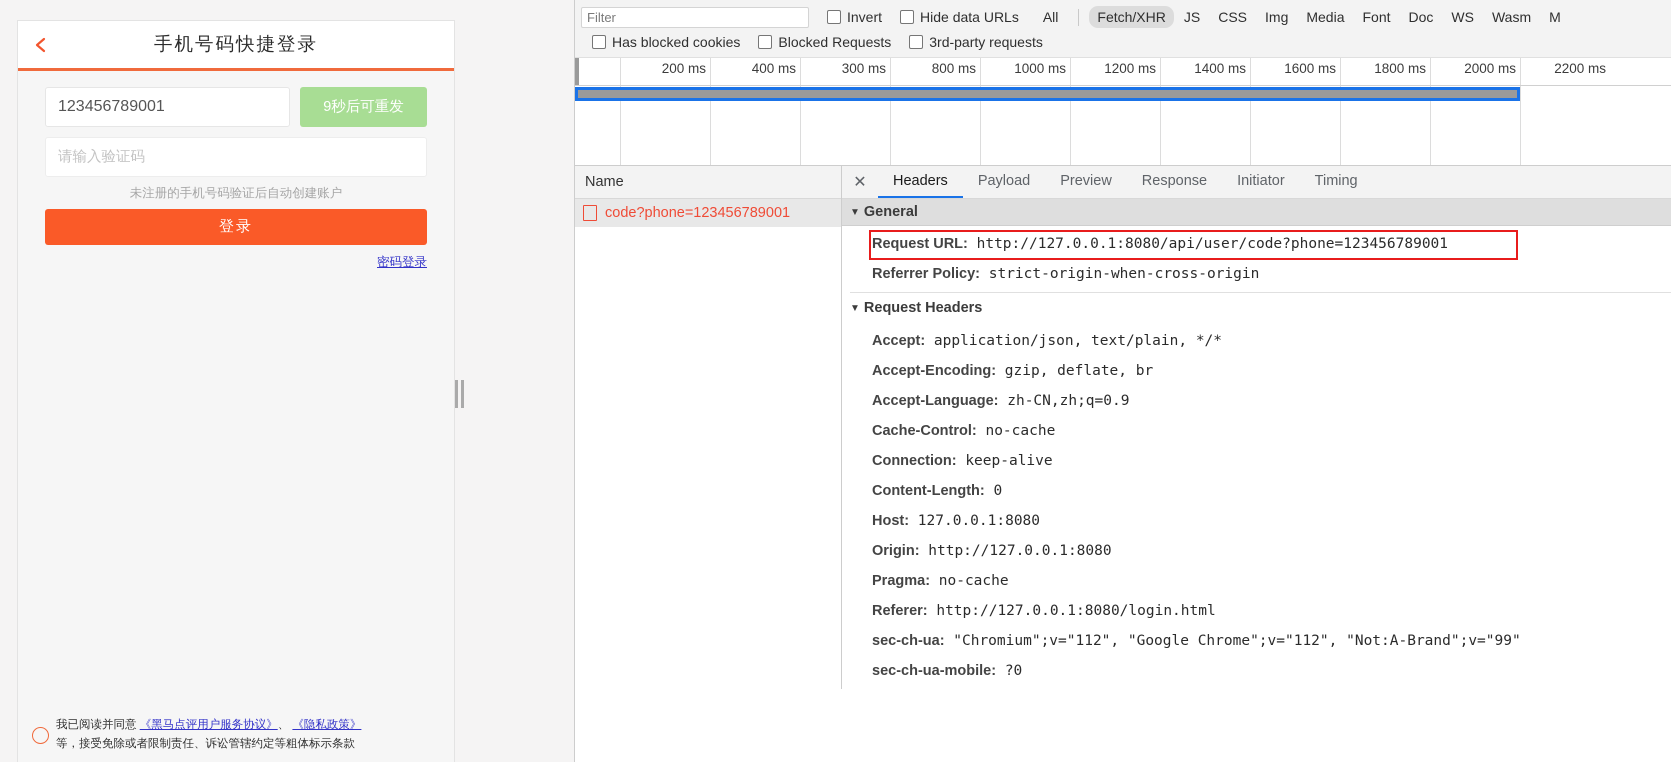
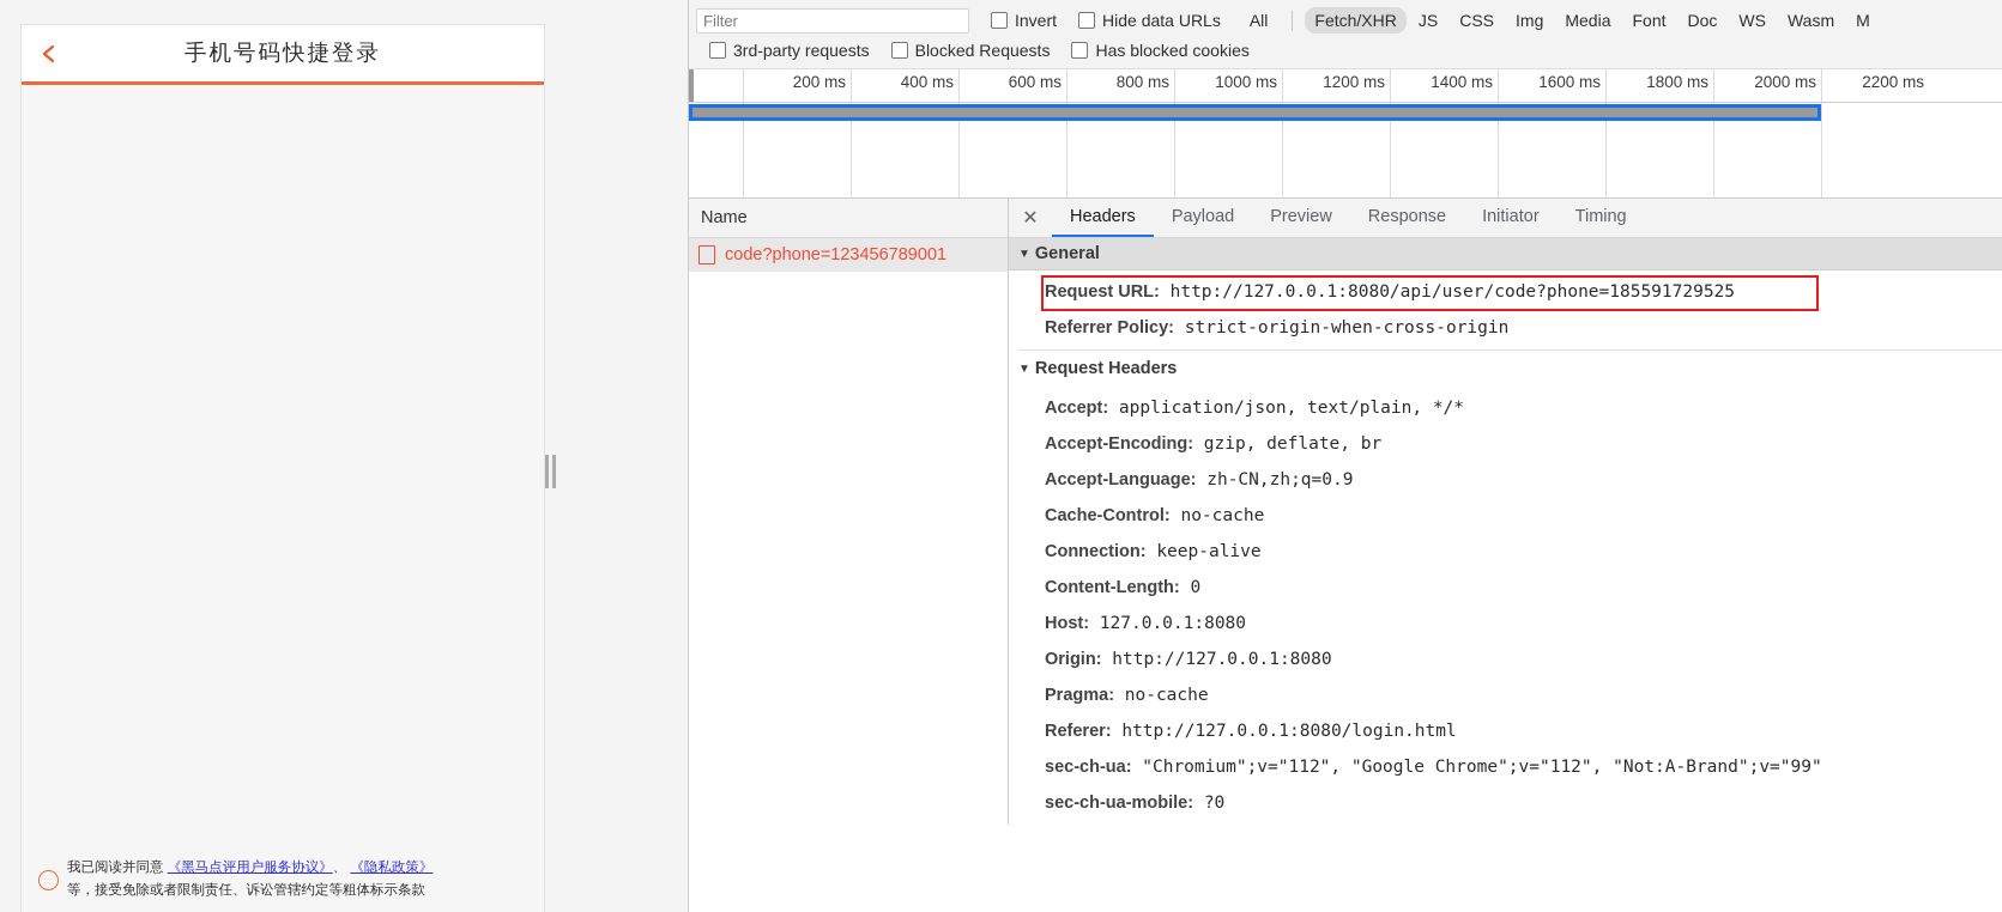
  手机号码快捷登录
- 123456789001
- 9秒后可重发
- 请输入验证码
- 未注册的手机号码验证后自动创建账户
- 登录
- 密码登录
  我已阅读并同意 《黑马点评用户服务协议》、 《隐私政策》
  等，接受免除或者限制责任、诉讼管辖约定等粗体标示条款
  Filter
  Invert
  Hide data URLs
  All
  Fetch/XHR
  JS
  CSS
  Img
  Media
  Font
  Doc
  WS
  Wasm
  M
- Has blocked cookies
+ 3rd-party requests
  Blocked Requests
- 3rd-party requests
+ Has blocked cookies
  200 ms
  400 ms
- 300 ms
+ 600 ms
  800 ms
  1000 ms
  1200 ms
  1400 ms
  1600 ms
  1800 ms
  2000 ms
  2200 ms
  Name
  code?phone=123456789001
  ✕
  Headers
  Payload
  Preview
  Response
  Initiator
  Timing
  ▼
  General
- Request URL: http://127.0.0.1:8080/api/user/code?phone=123456789001
+ Request URL: http://127.0.0.1:8080/api/user/code?phone=185591729525
  Referrer Policy: strict-origin-when-cross-origin
  ▼
  Request Headers
  Accept: application/json, text/plain, */*
  Accept-Encoding: gzip, deflate, br
  Accept-Language: zh-CN,zh;q=0.9
  Cache-Control: no-cache
  Connection: keep-alive
  Content-Length: 0
  Host: 127.0.0.1:8080
  Origin: http://127.0.0.1:8080
  Pragma: no-cache
  Referer: http://127.0.0.1:8080/login.html
  sec-ch-ua: "Chromium";v="112", "Google Chrome";v="112", "Not:A-Brand";v="99"
  sec-ch-ua-mobile: ?0
